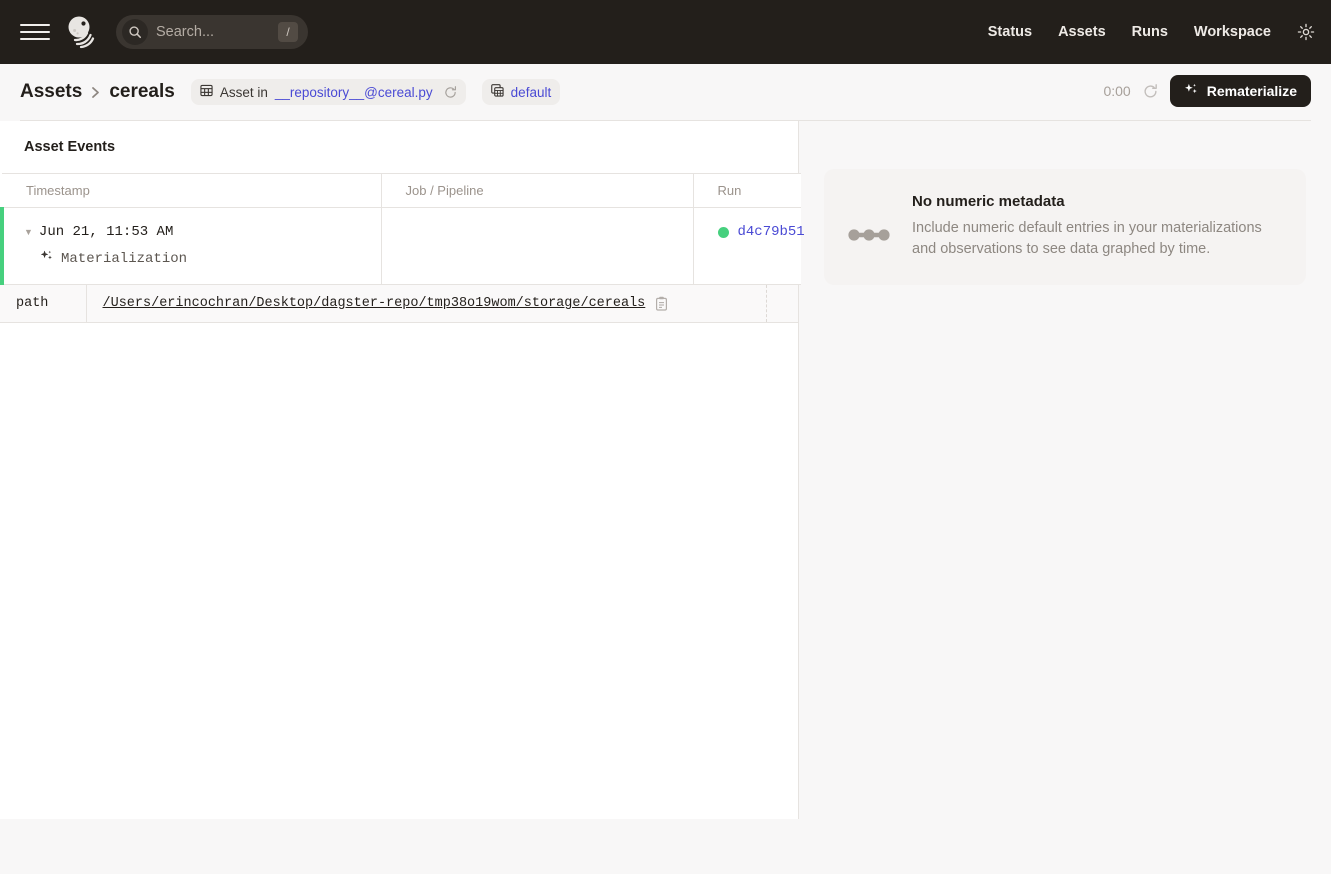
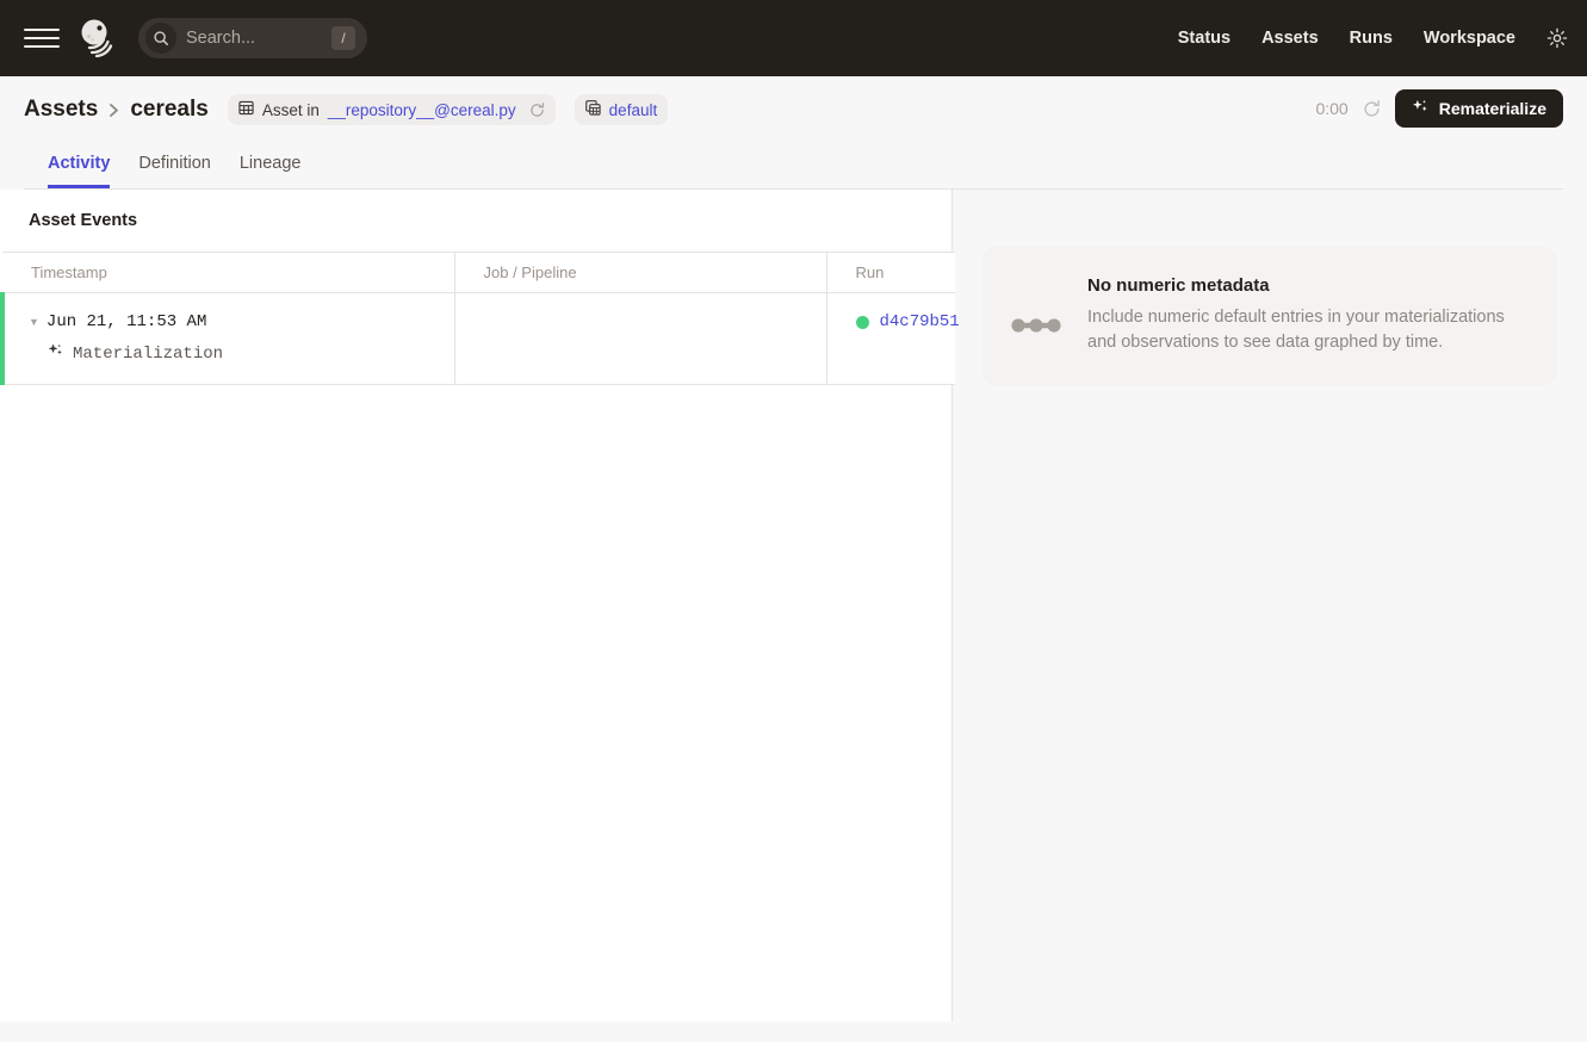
  Search...
  /
  Status
  Assets
  Runs
  Workspace
  Assets
  cereals
  Asset in
  __repository__@cereal.py
  default
  0:00
  Rematerialize
+ Activity
+ Definition
+ Lineage
  Asset Events
  Timestamp	Job / Pipeline	Run
  ▼ Jun 21, 11:53 AM Materialization		d4c79b51
- path	/Users/erincochran/Desktop/dagster-repo/tmp38o19wom/storage/cereals
  No numeric metadata
  Include numeric default entries in your materializations and observations to see data graphed by time.
